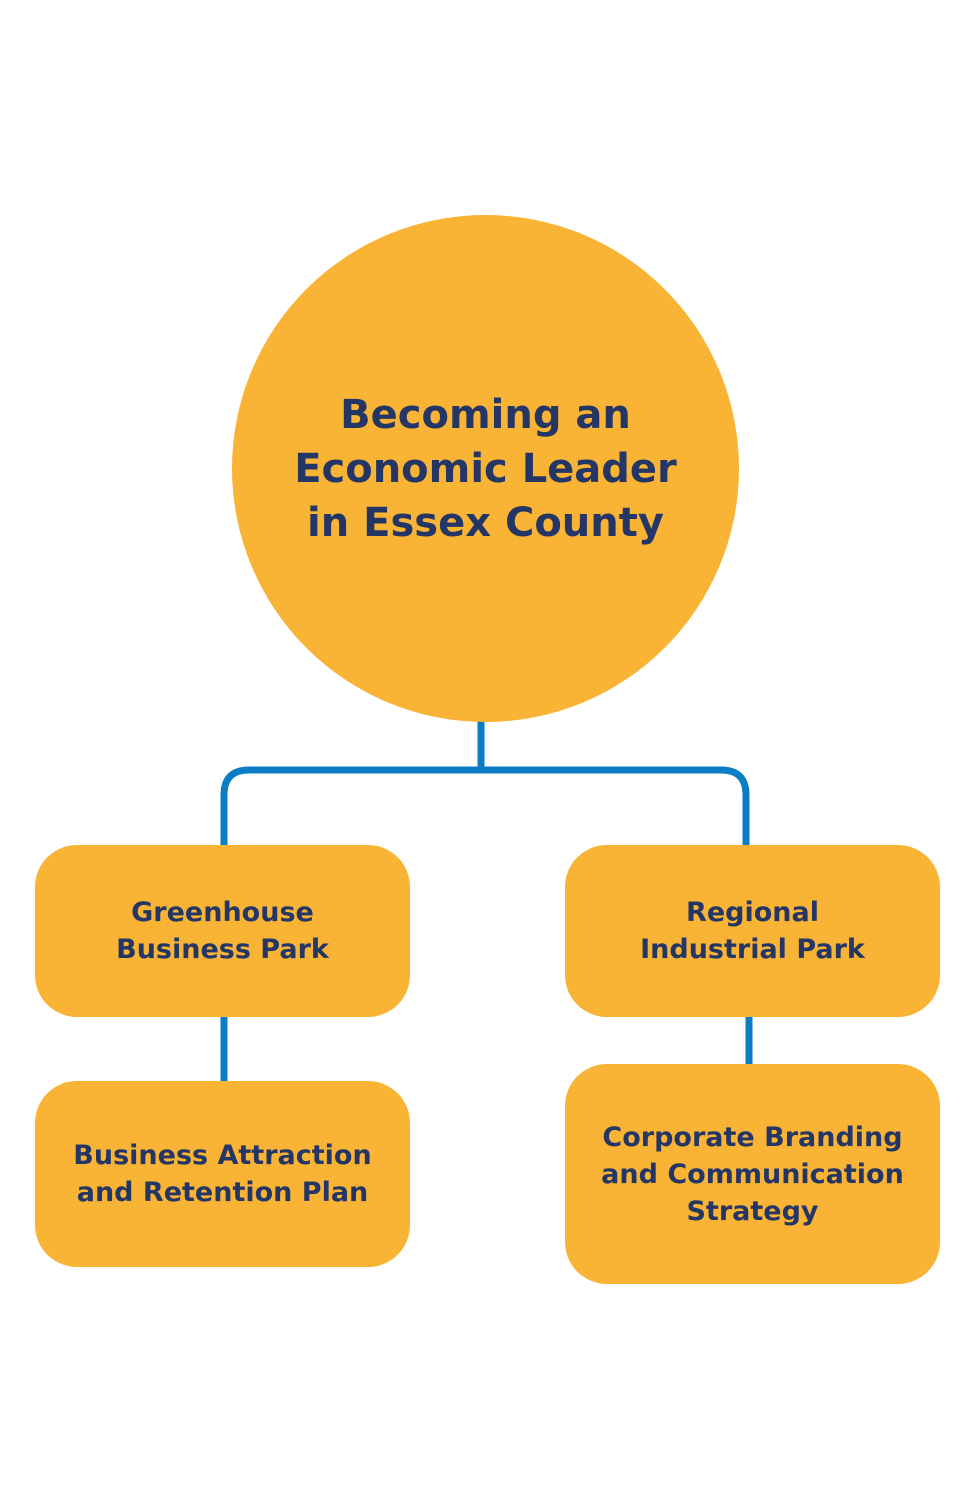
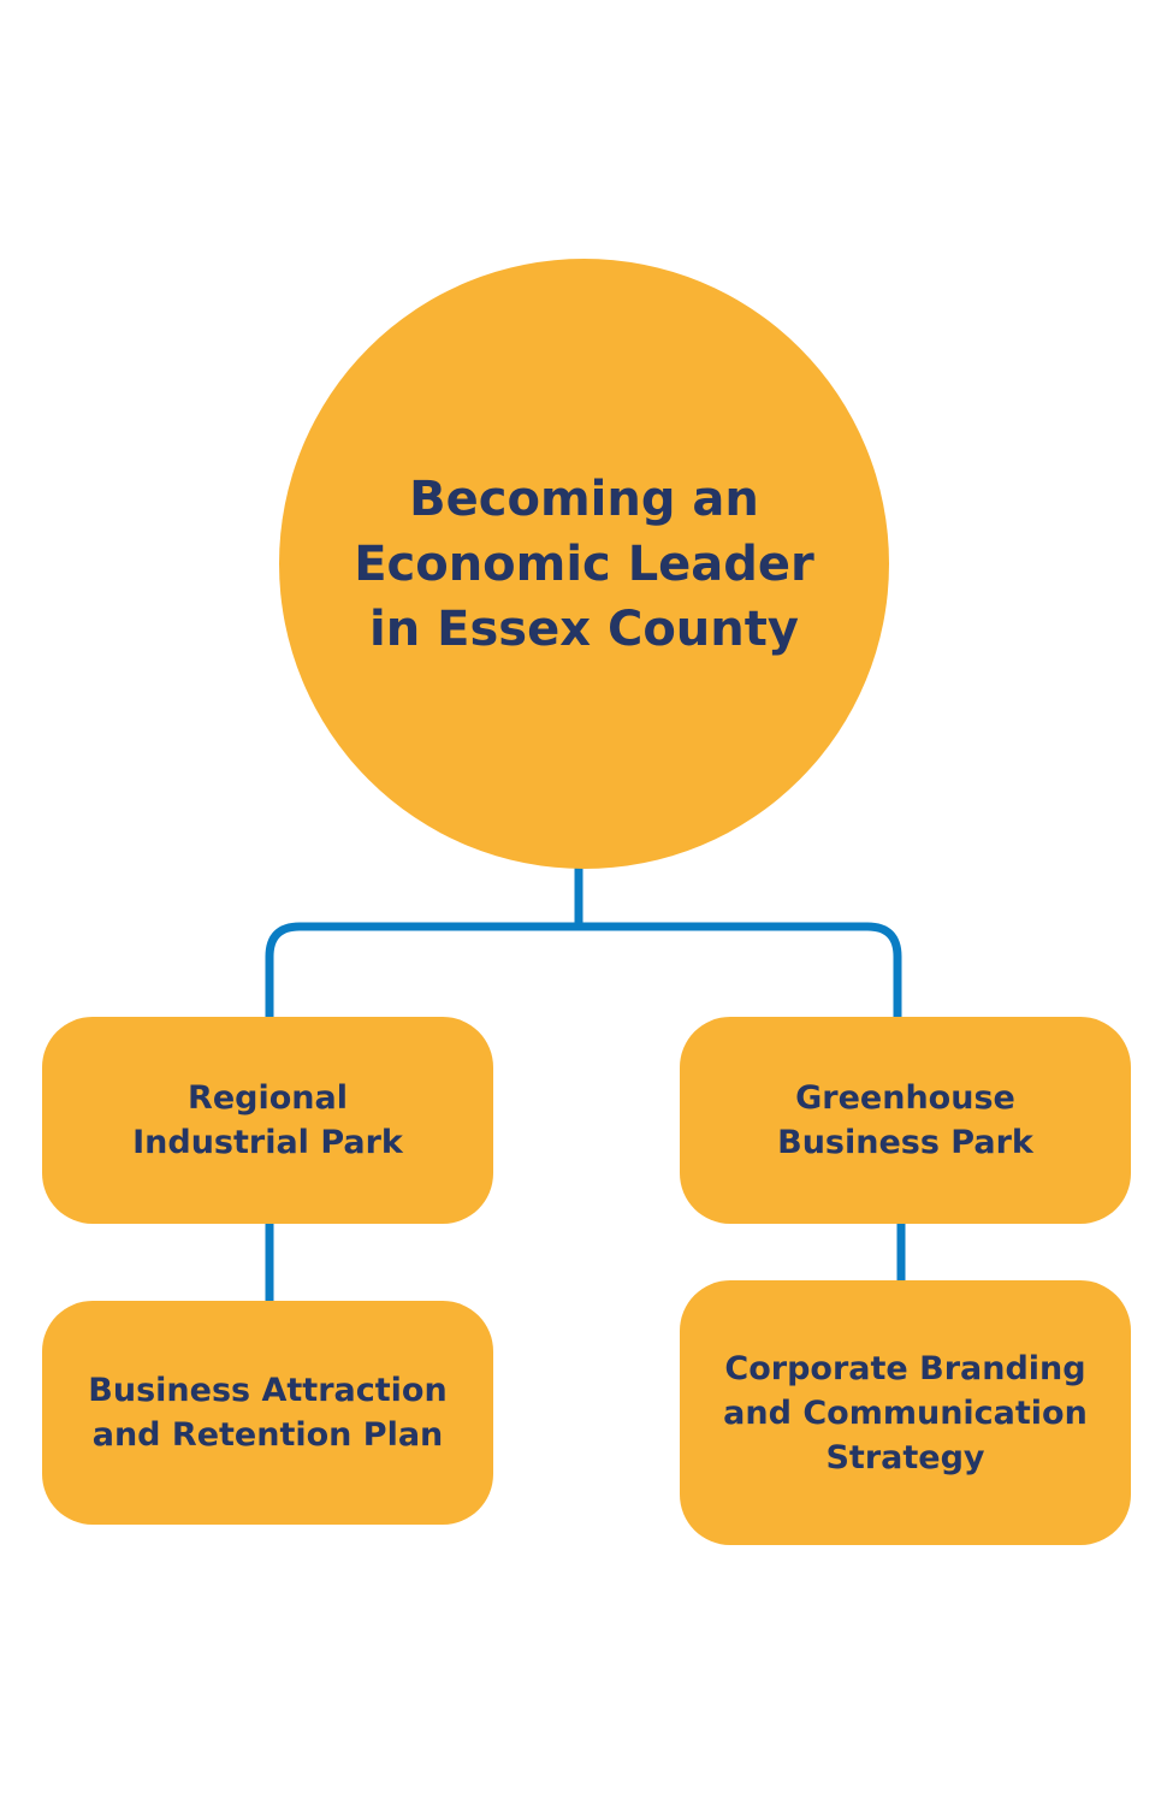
  Becoming an Economic Leader in Essex County
- Greenhouse Business Park
+ Regional Industrial Park
  Business Attraction and Retention Plan
- Regional Industrial Park
+ Greenhouse Business Park
  Corporate Branding and Communication Strategy
